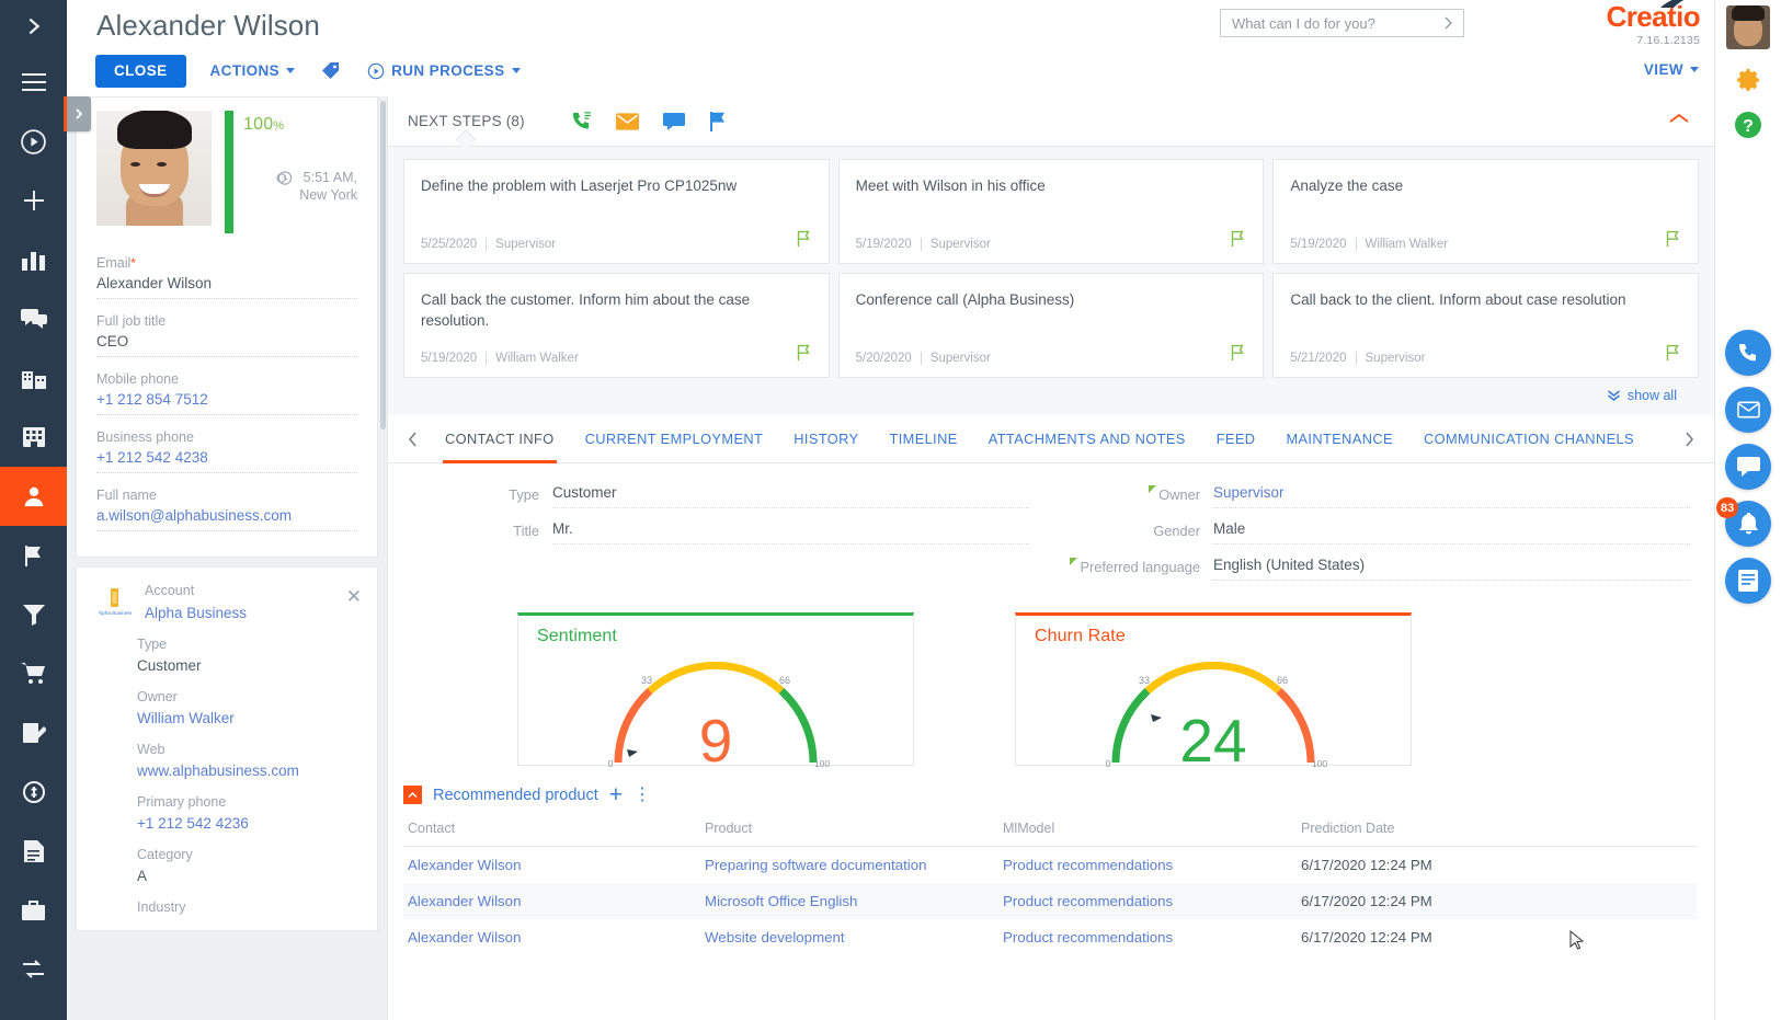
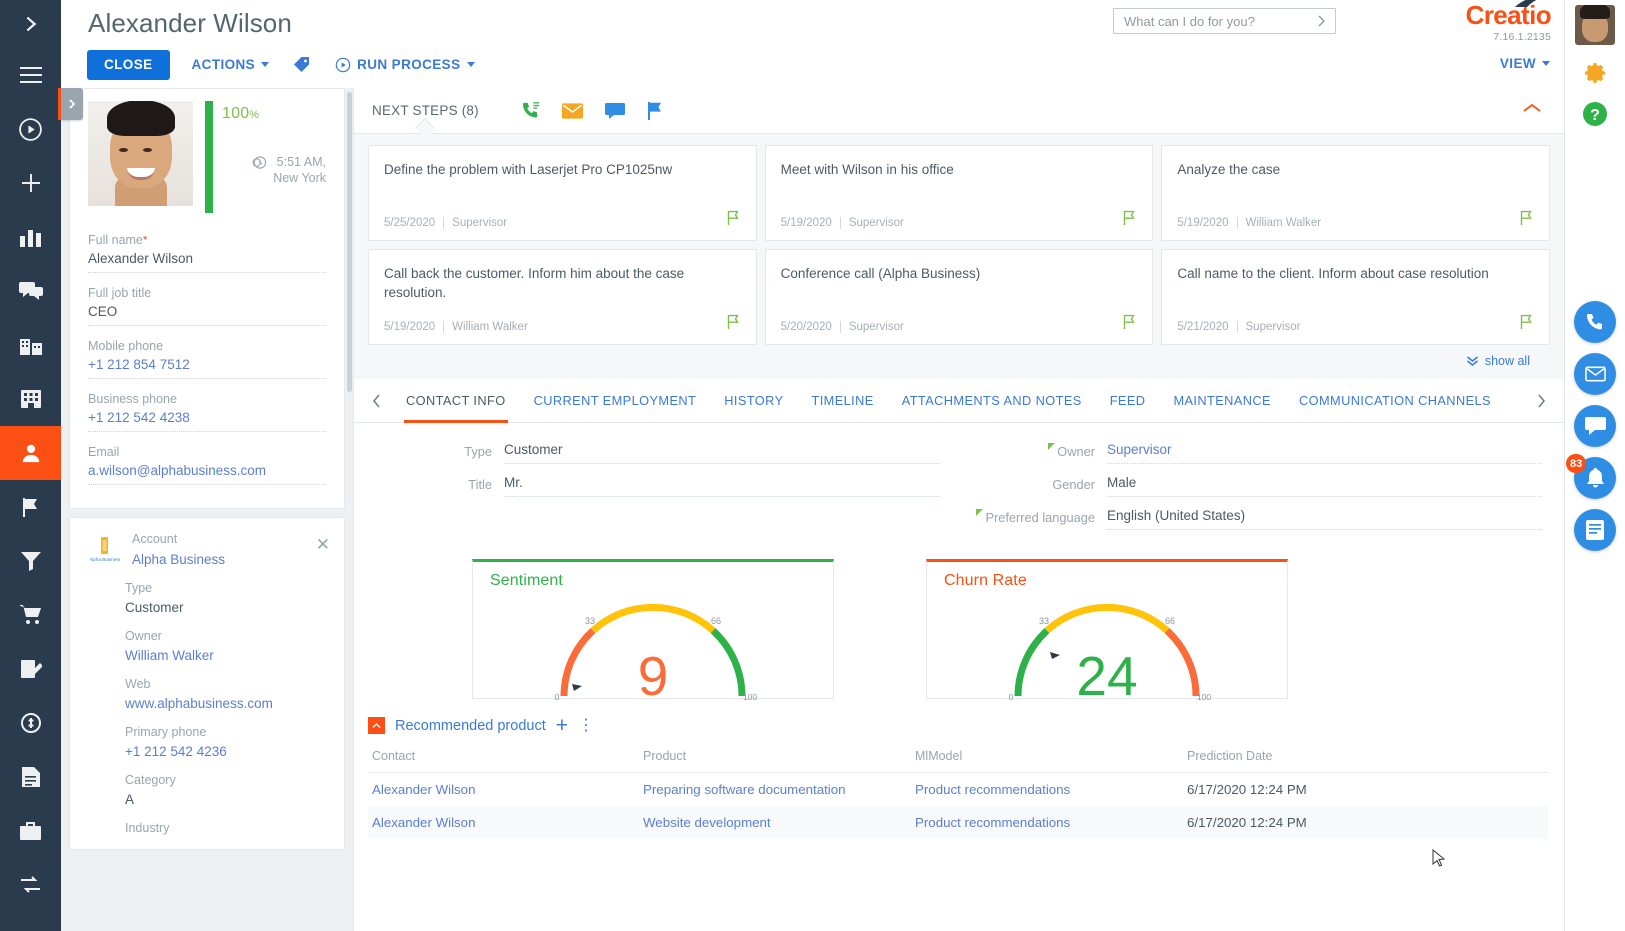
  Alexander Wilson
  CLOSE
  ACTIONS
  RUN PROCESS
  What can I do for you?
  Creatio
  7.16.1.2135
  VIEW
  100%
  5:51 AM,
  New York
- Email*
+ Full name*
  Alexander Wilson
  Full job title
  CEO
  Mobile phone
  +1 212 854 7512
  Business phone
  +1 212 542 4238
- Full name
+ Email
  a.wilson@alphabusiness.com
  Account
  Alpha Business
  ✕
  Type
  Customer
  Owner
  William Walker
  Web
  www.alphabusiness.com
  Primary phone
  +1 212 542 4236
  Category
  A
  Industry
  NEXT STEPS (8)
  Define the problem with Laserjet Pro CP1025nw
  5/25/2020
  Supervisor
  Meet with Wilson in his office
  5/19/2020
  Supervisor
  Analyze the case
  5/19/2020
  William Walker
  Call back the customer. Inform him about the case resolution.
  5/19/2020
  William Walker
  Conference call (Alpha Business)
  5/20/2020
  Supervisor
- Call back to the client. Inform about case resolution
+ Call name to the client. Inform about case resolution
  5/21/2020
  Supervisor
  show all
  CONTACT INFO
  CURRENT EMPLOYMENT
  HISTORY
  TIMELINE
  ATTACHMENTS AND NOTES
  FEED
  MAINTENANCE
  COMMUNICATION CHANNELS
  Type
  Customer
  Title
  Mr.
  Owner
  Supervisor
  Gender
  Male
  Preferred language
  English (United States)
  Sentiment
  33
  66
  0
  100
  9
  Churn Rate
  33
  66
  0
  100
  24
  Recommended product
  +
  ⋮
  Contact	Product	MlModel	Prediction Date
  Alexander Wilson	Preparing software documentation	Product recommendations	6/17/2020 12:24 PM
- Alexander Wilson	Microsoft Office English	Product recommendations	6/17/2020 12:24 PM
  Alexander Wilson	Website development	Product recommendations	6/17/2020 12:24 PM
  ?
  83
